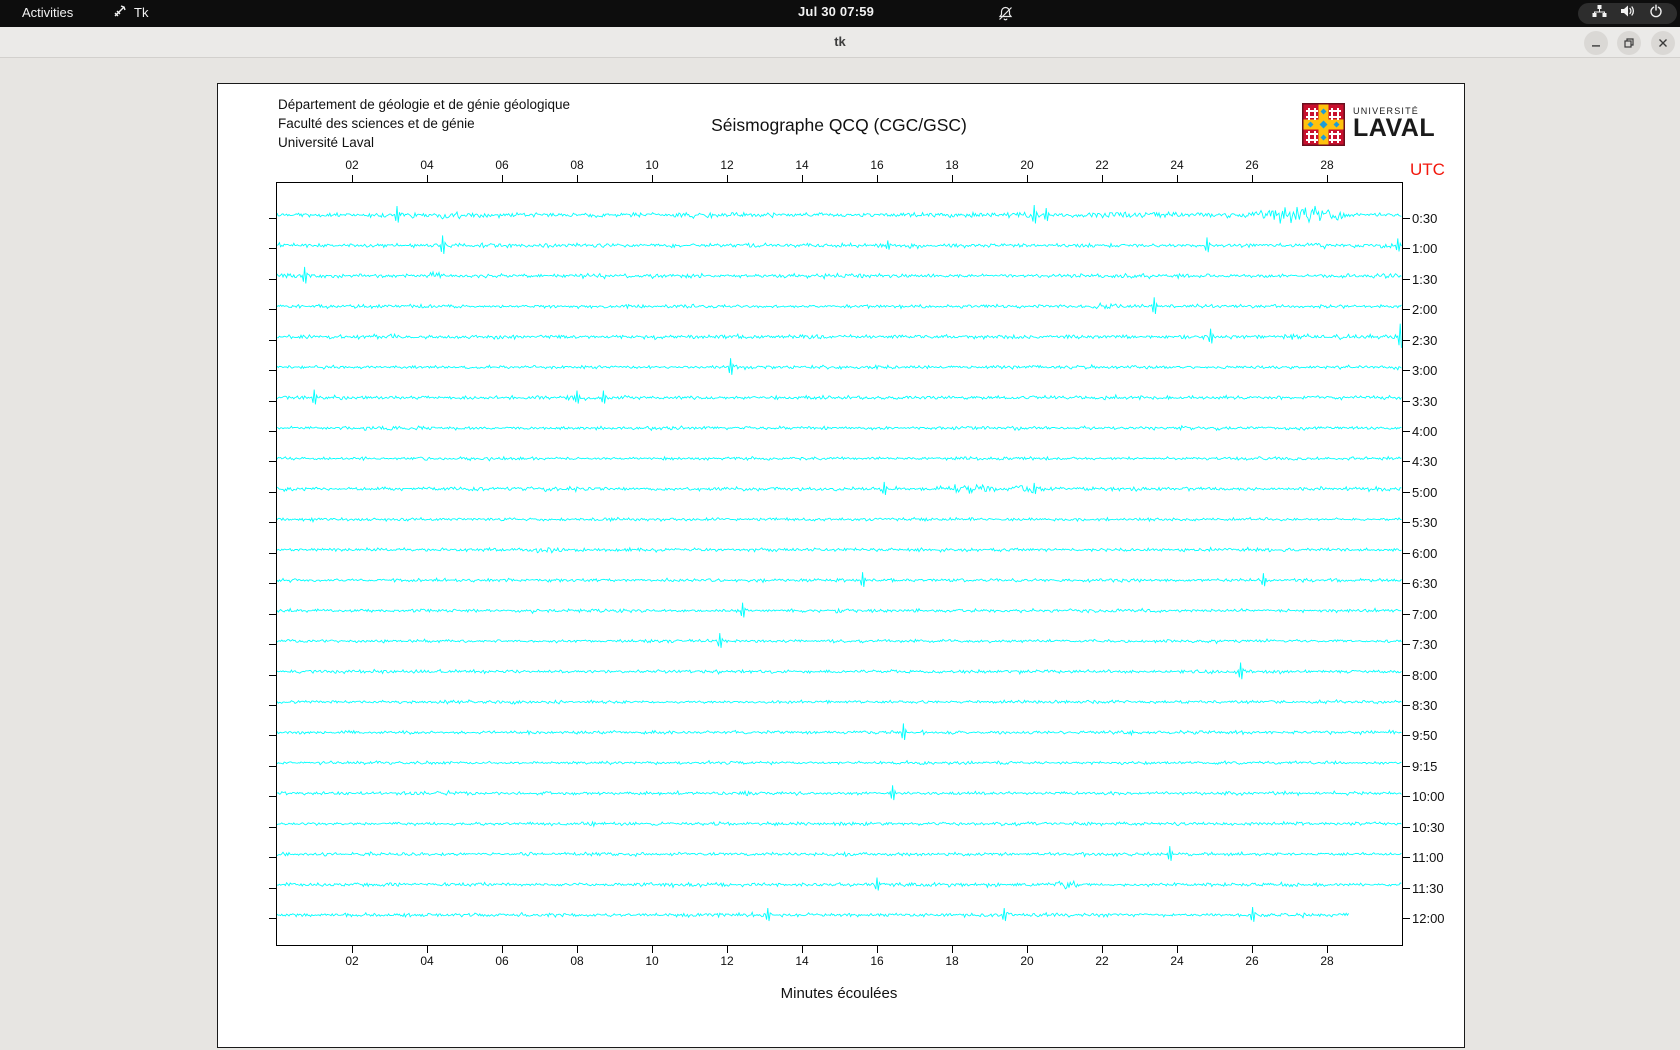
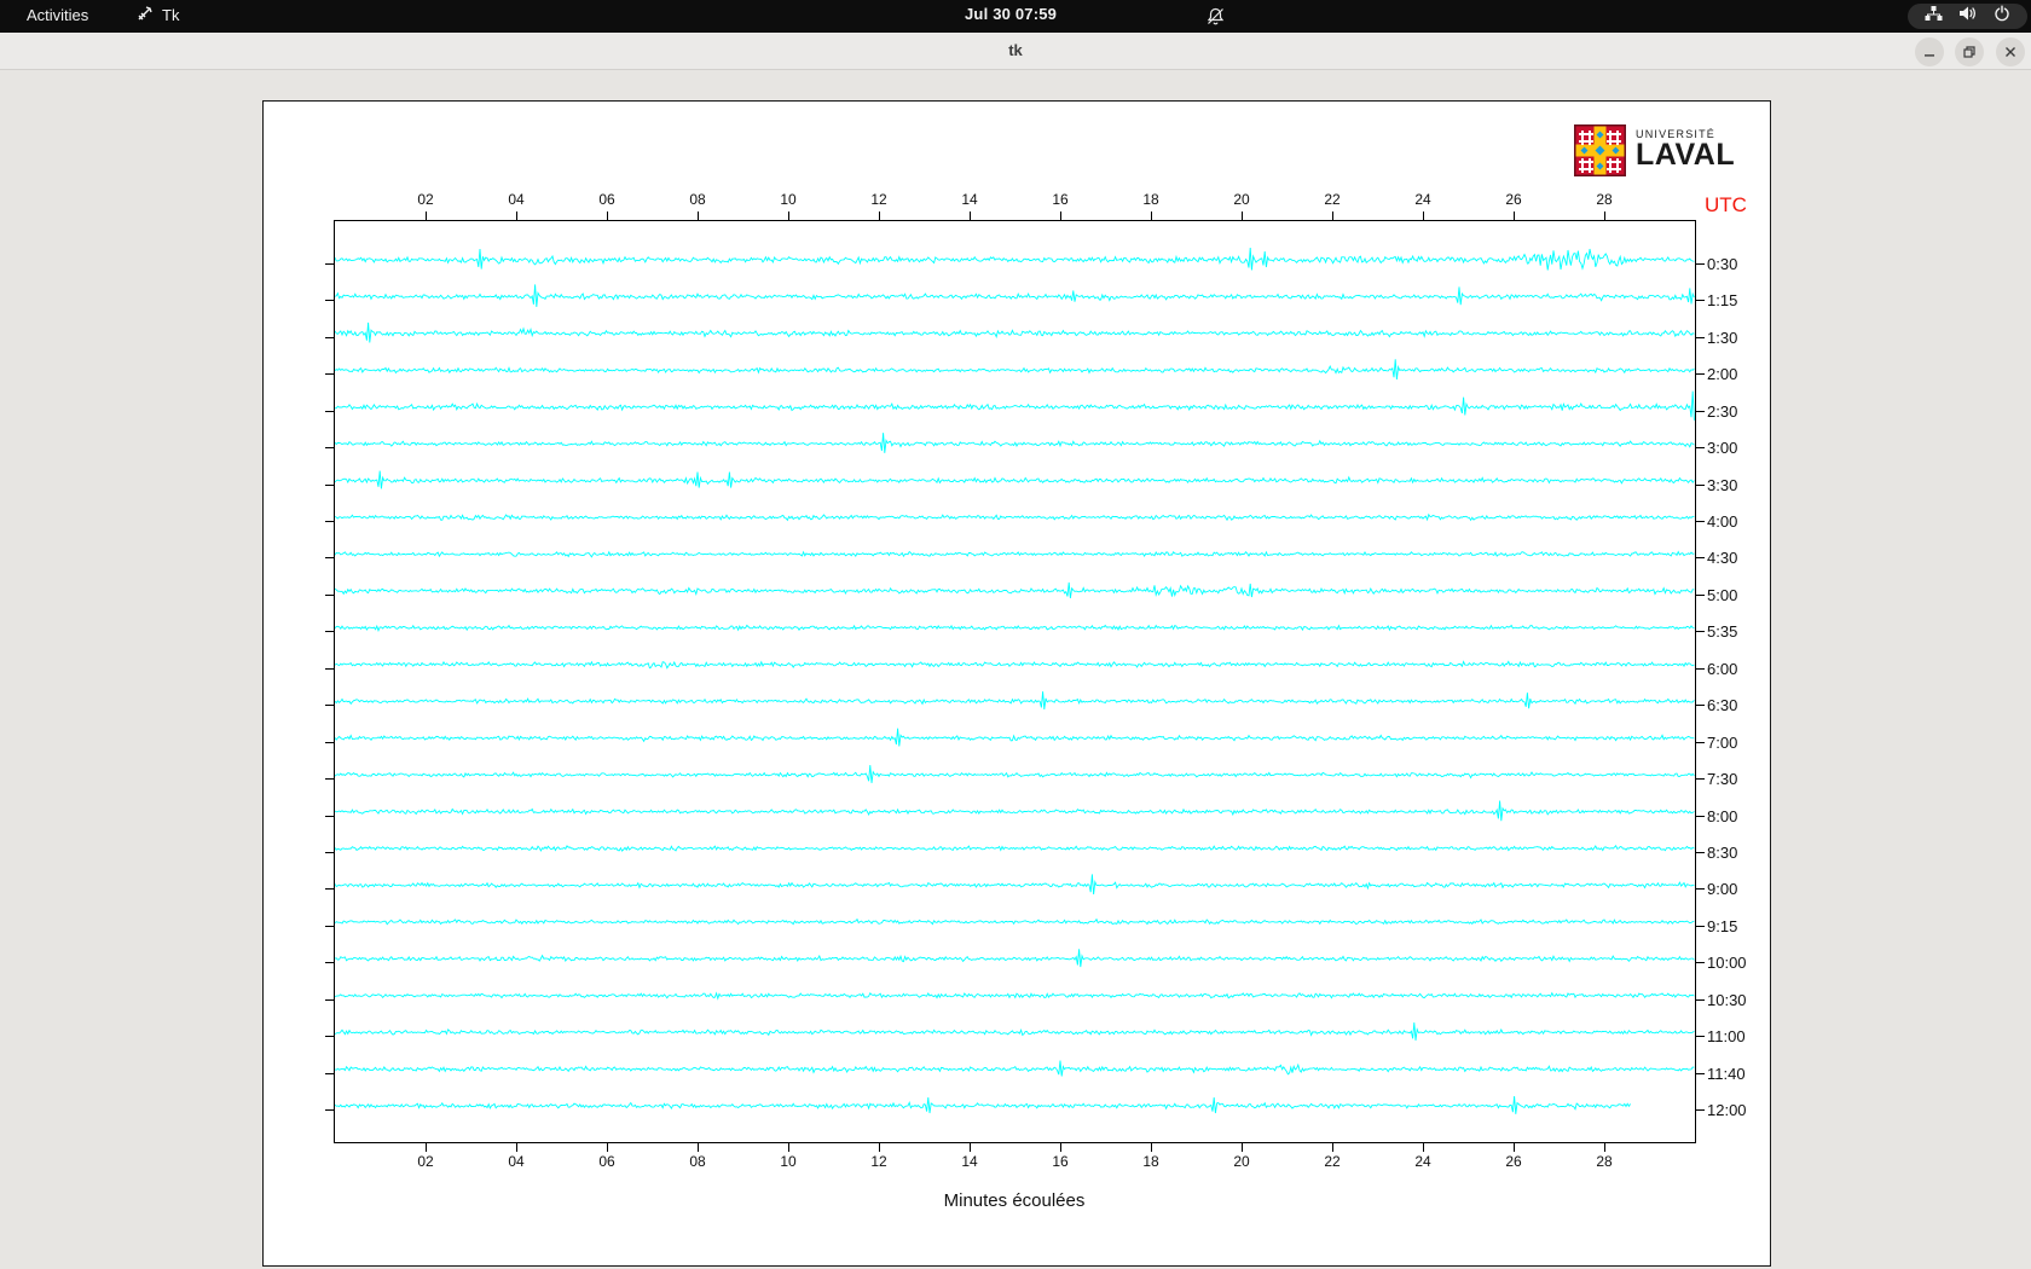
  Activities
  Tk
  Jul 30 07:59
  tk
- Département de géologie et de génie géologique
- Faculté des sciences et de génie
- Université Laval
- Séismographe QCQ (CGC/GSC)
  UNIVERSITÉ
  LAVAL
  UTC
  02
  02
  04
  04
  06
  06
  08
  08
  10
  10
  12
  12
  14
  14
  16
  16
  18
  18
  20
  20
  22
  22
  24
  24
  26
  26
  28
  28
  0:30
- 1:00
+ 1:15
  1:30
  2:00
  2:30
  3:00
  3:30
  4:00
  4:30
  5:00
- 5:30
+ 5:35
  6:00
  6:30
  7:00
  7:30
  8:00
  8:30
- 9:50
+ 9:00
  9:15
  10:00
  10:30
  11:00
- 11:30
+ 11:40
  12:00
  Minutes écoulées
